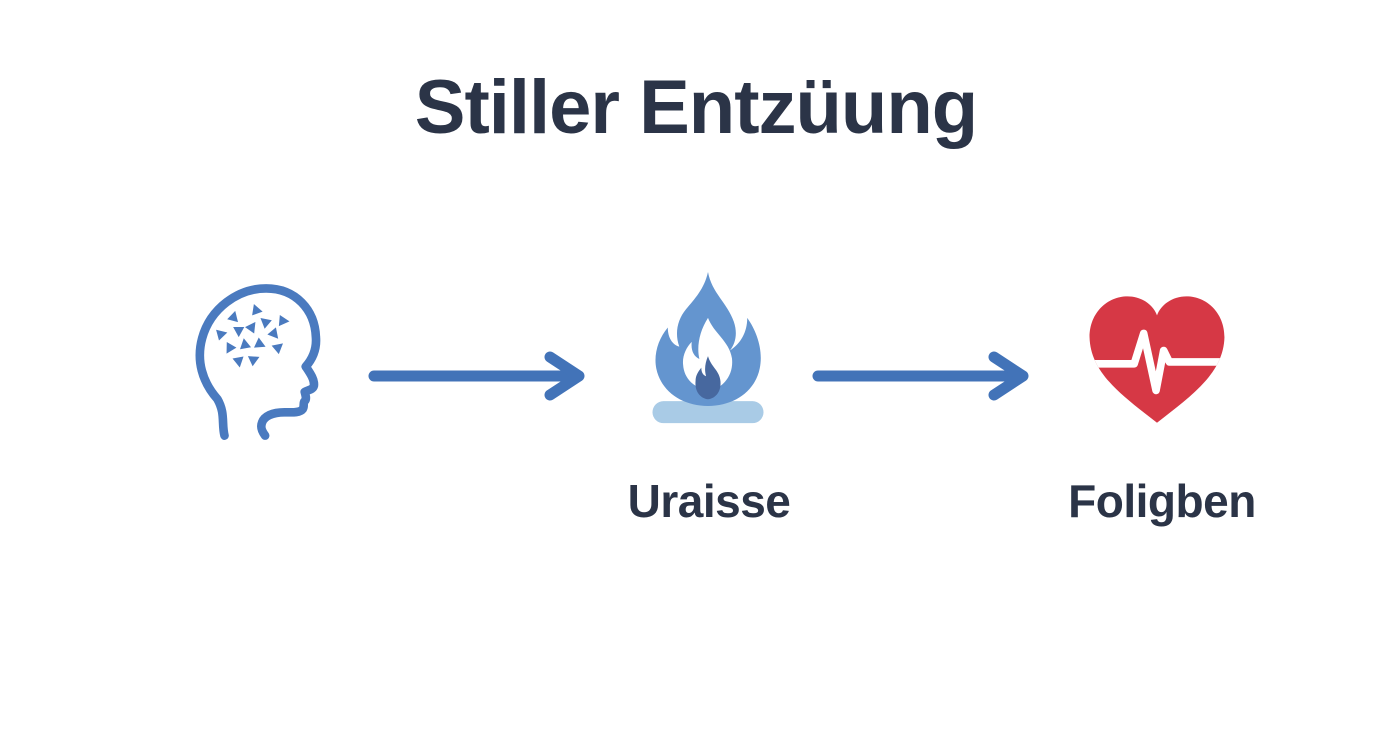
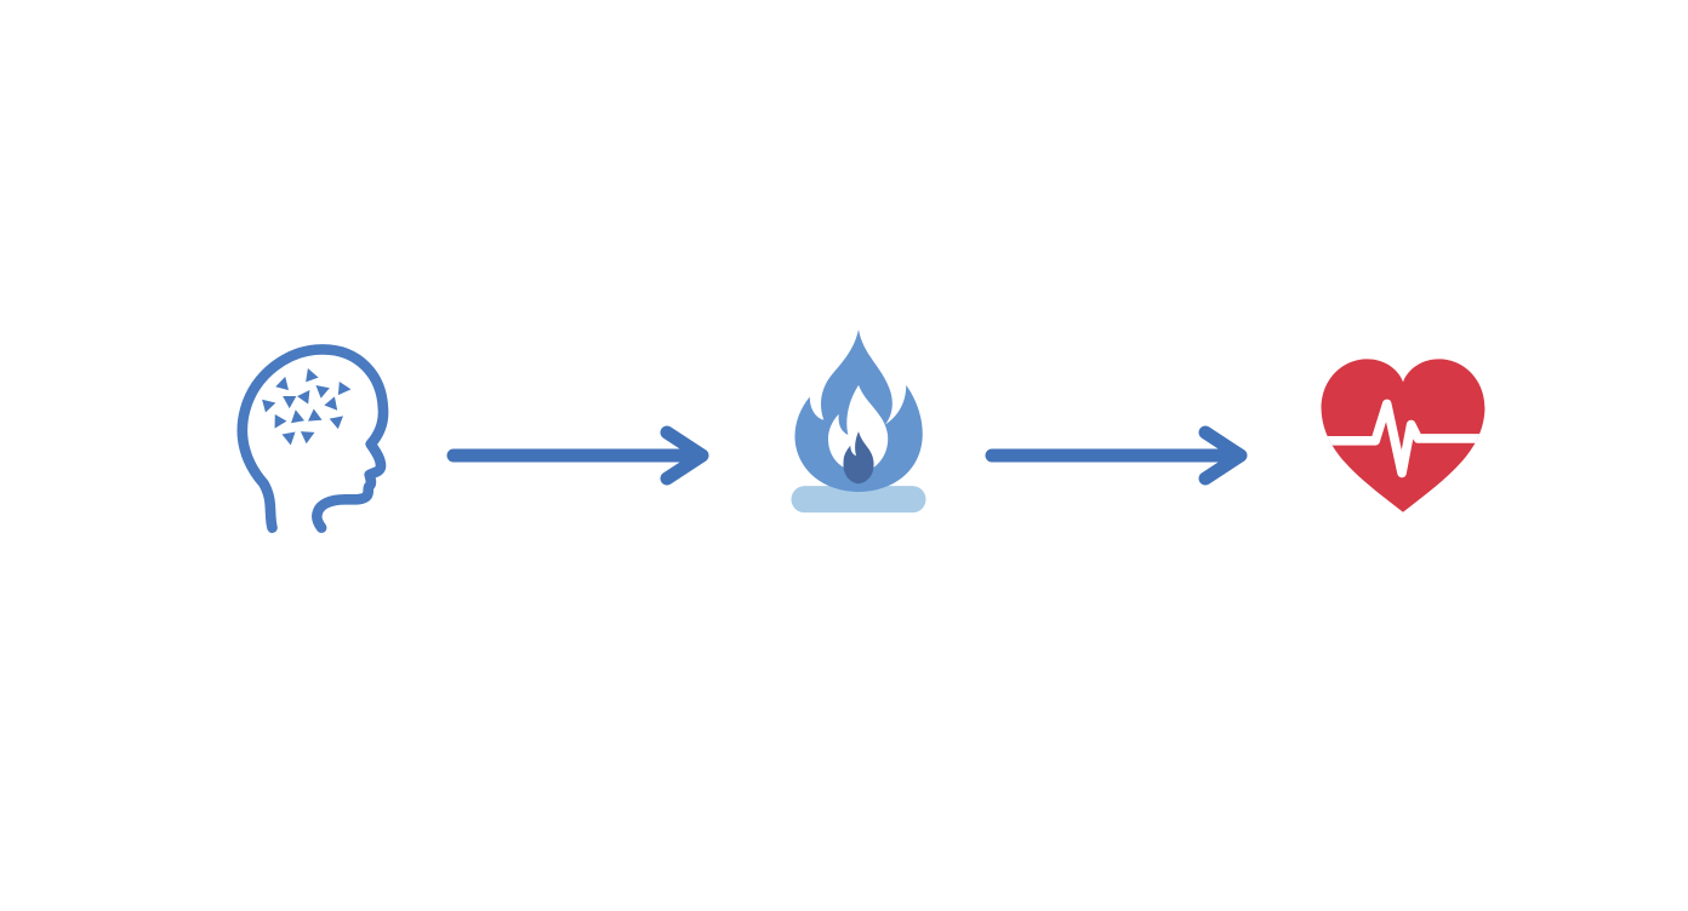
- Stiller Entzüung
- Uraisse
- Foligben
